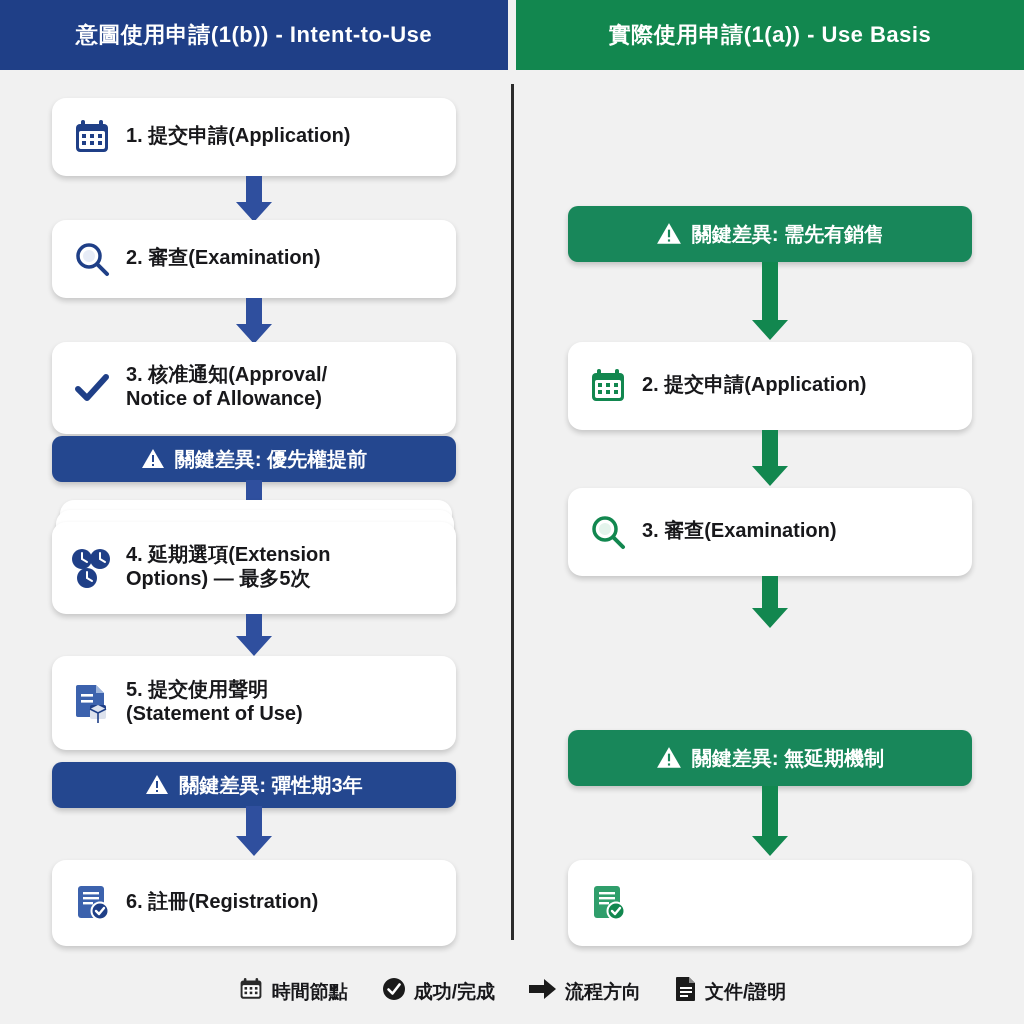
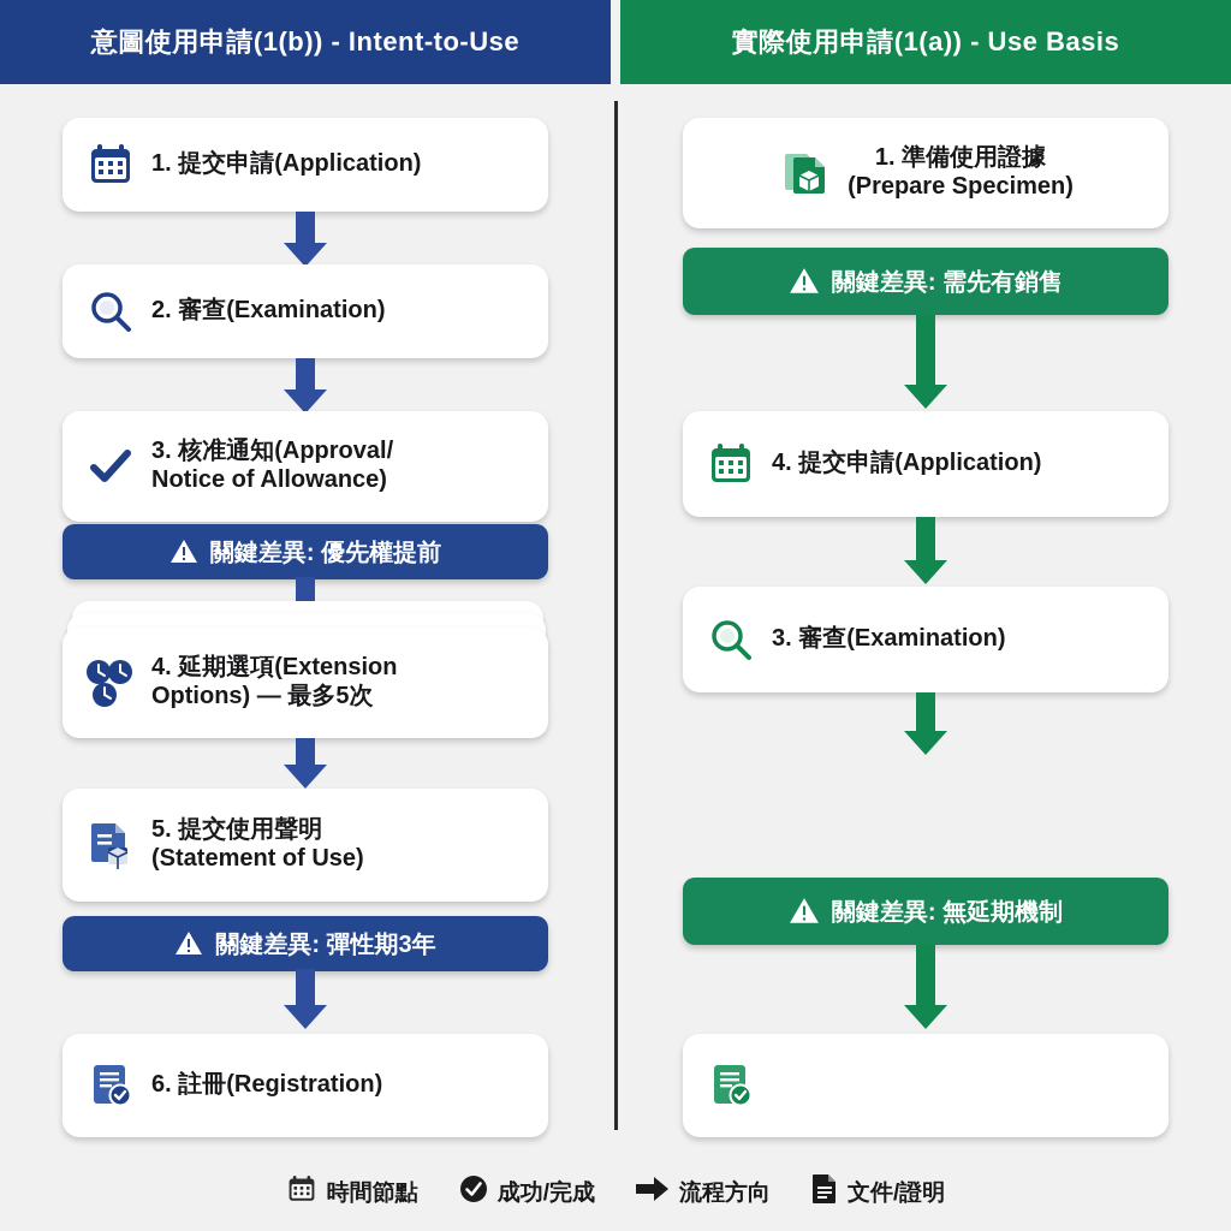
  意圖使用申請(1(b)) - Intent-to-Use
  實際使用申請(1(a)) - Use Basis
  1. 提交申請(Application)
  2. 審查(Examination)
  3. 核准通知(Approval/
  Notice of Allowance)
  關鍵差異: 優先權提前
  4. 延期選項(Extension
  Options) — 最多5次
  5. 提交使用聲明
  (Statement of Use)
  關鍵差異: 彈性期3年
  6. 註冊(Registration)
+ 1. 準備使用證據
+ (Prepare Specimen)
  關鍵差異: 需先有銷售
- 2. 提交申請(Application)
+ 4. 提交申請(Application)
  3. 審查(Examination)
  關鍵差異: 無延期機制
  時間節點
  成功/完成
  流程方向
  文件/證明
